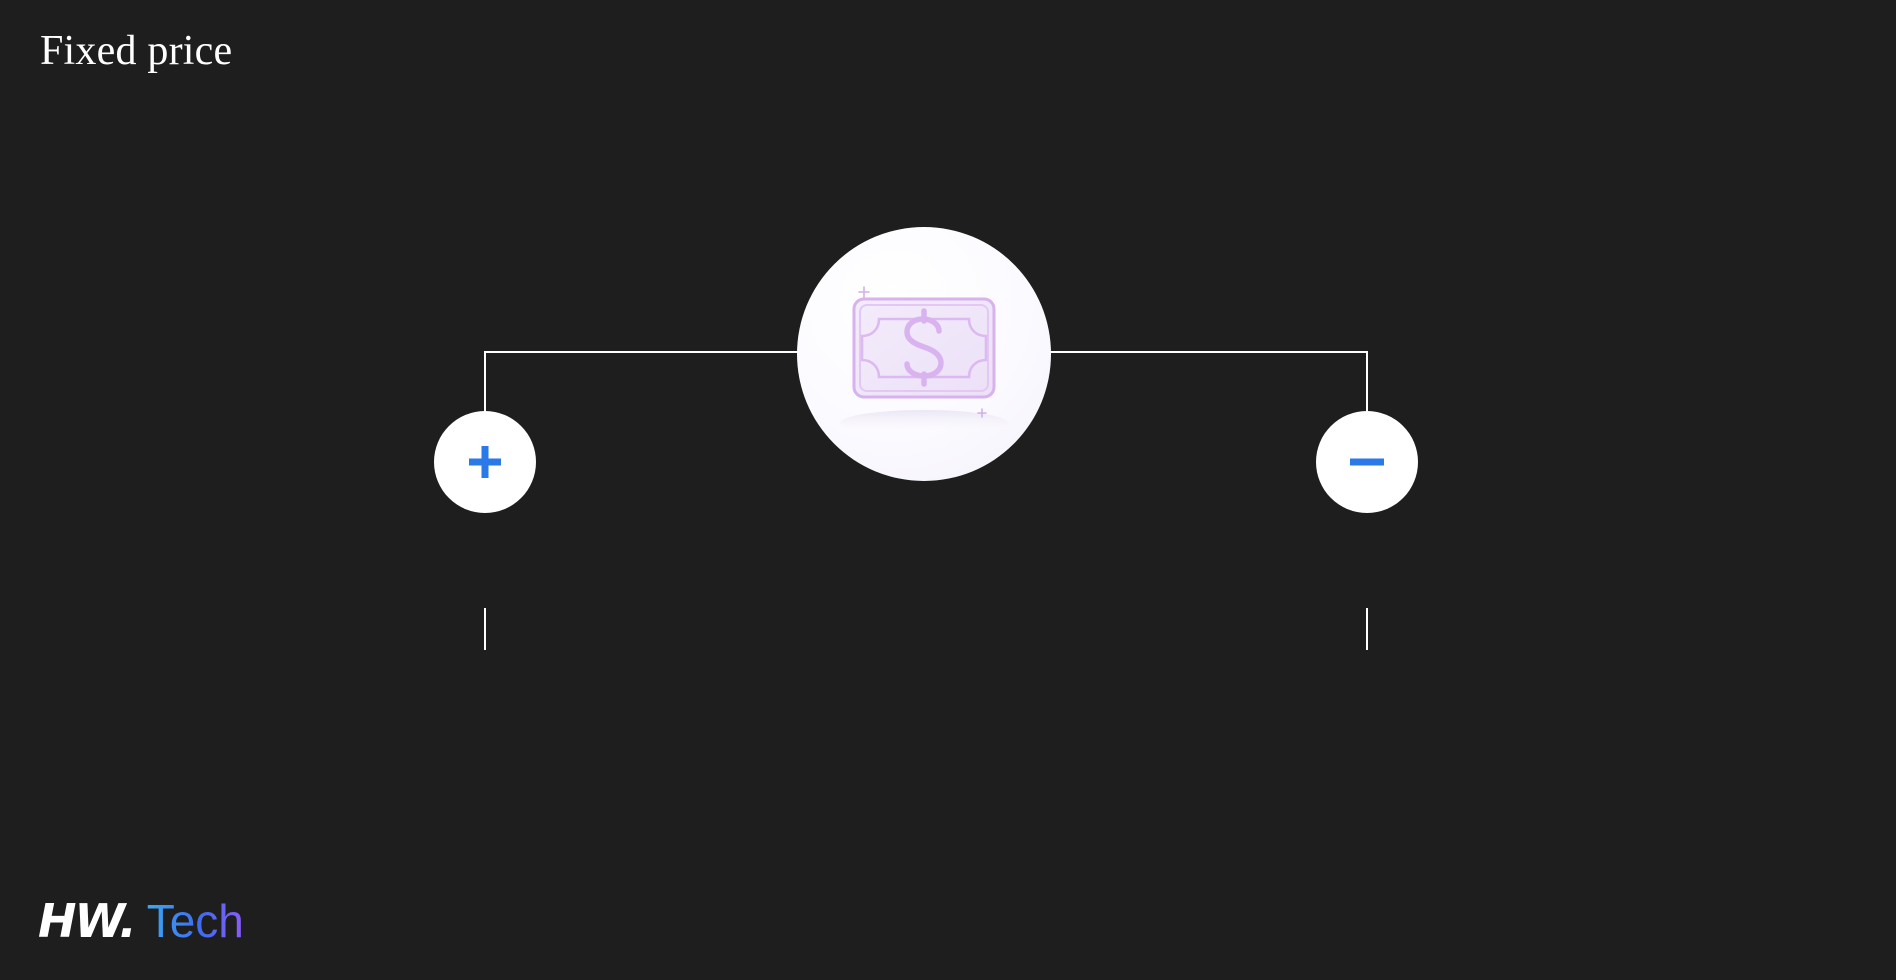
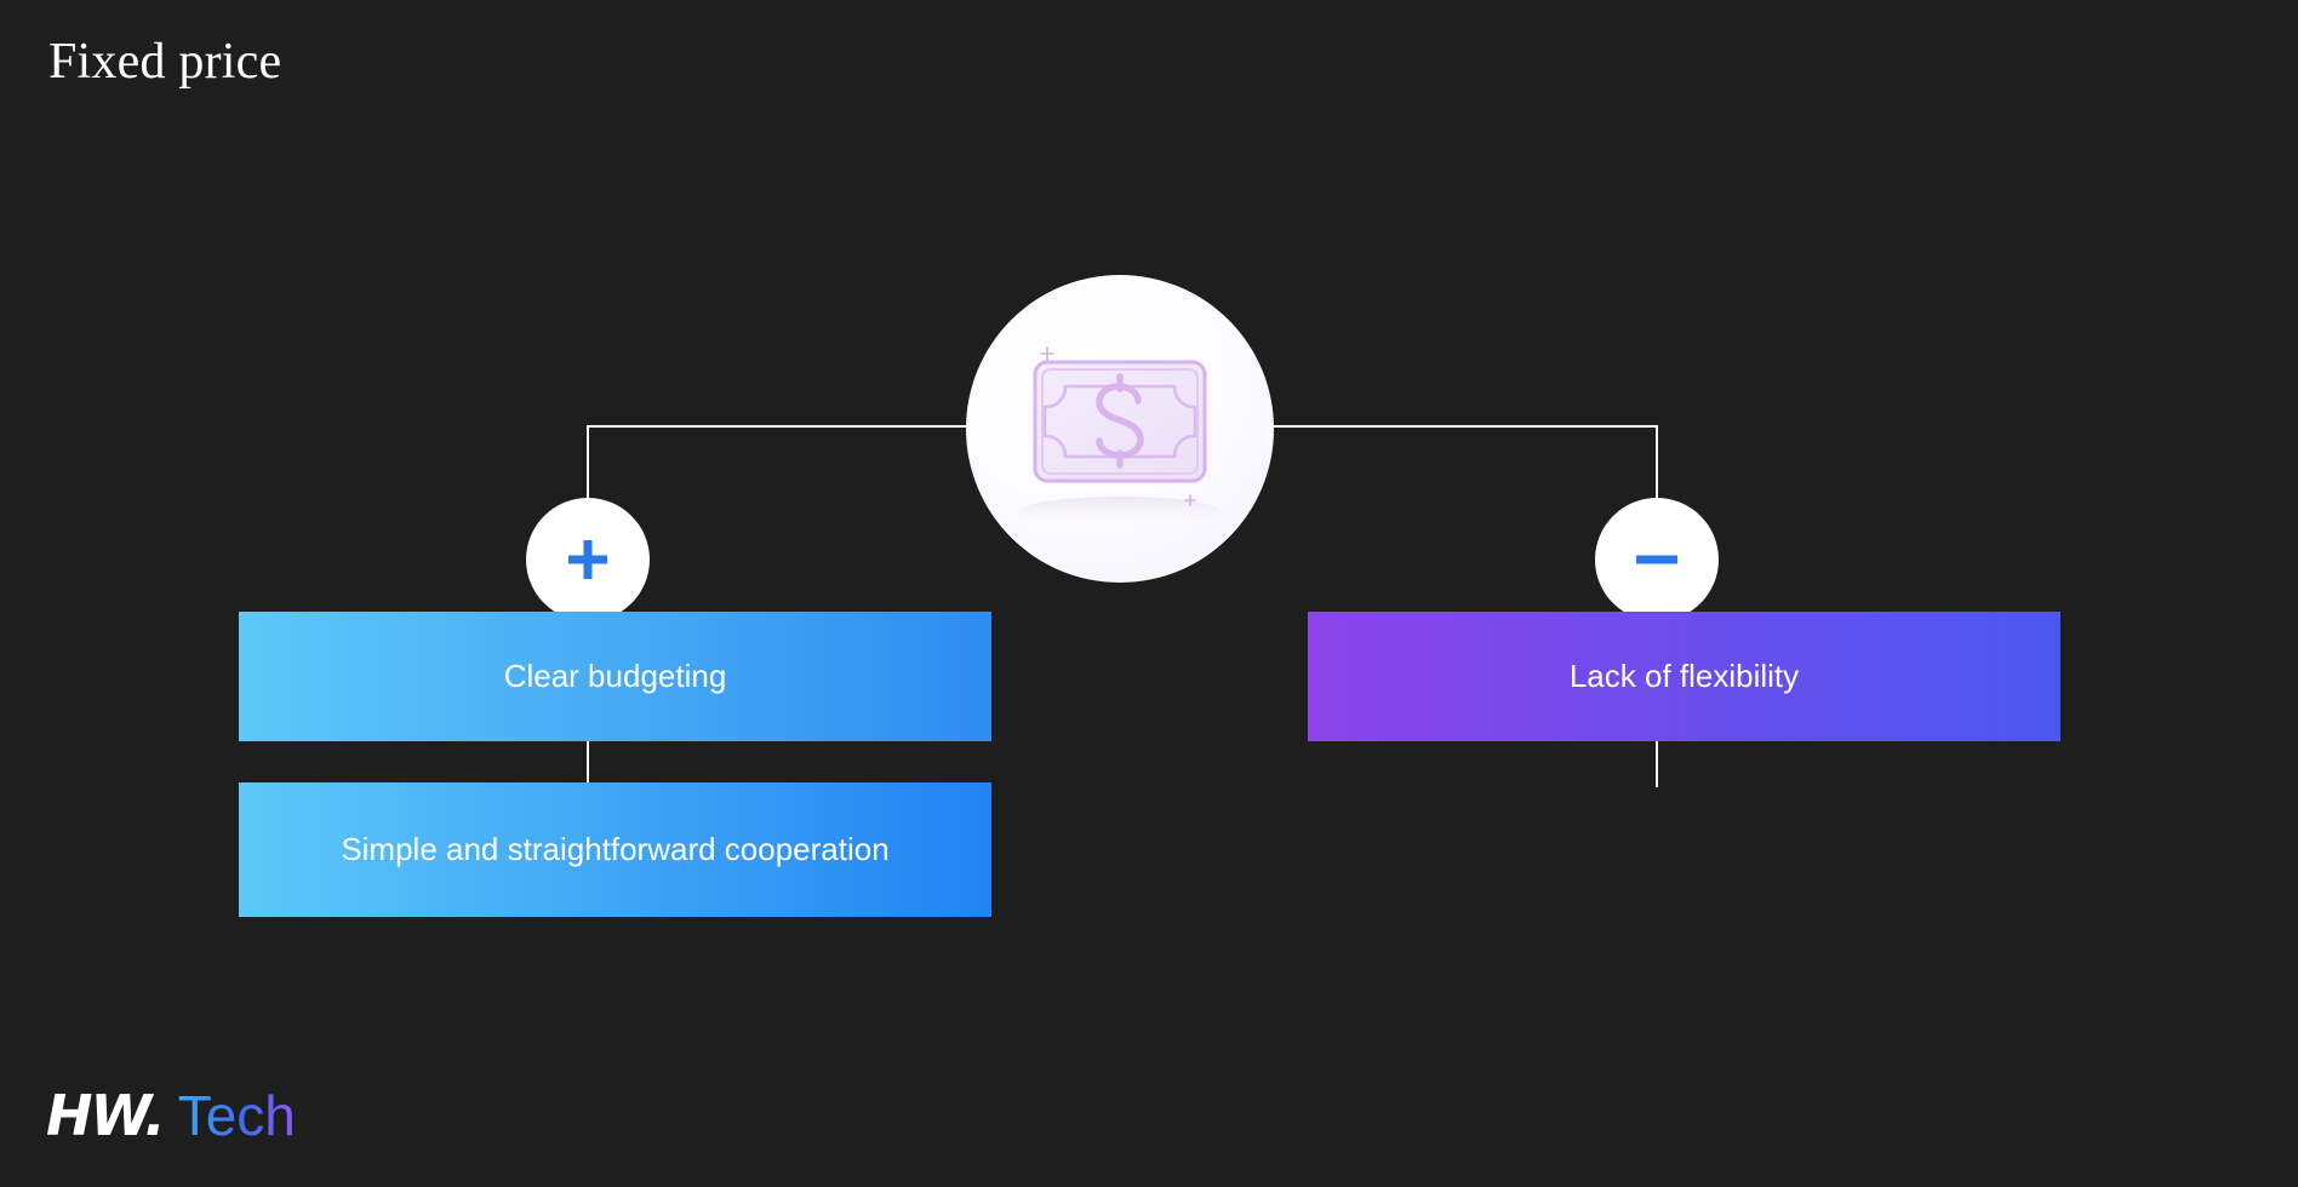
  Fixed price
+ Clear budgeting
+ Simple and straightforward cooperation
+ Lack of flexibility
  HW.
  Tech
